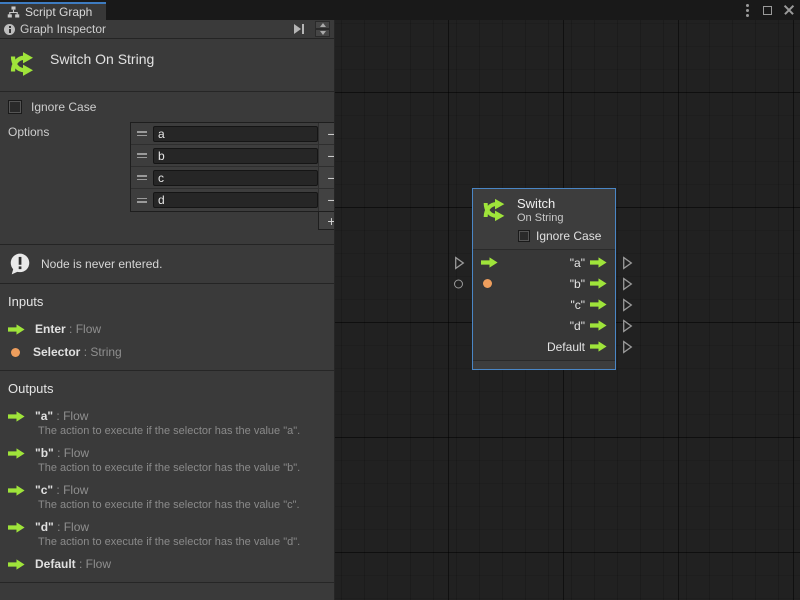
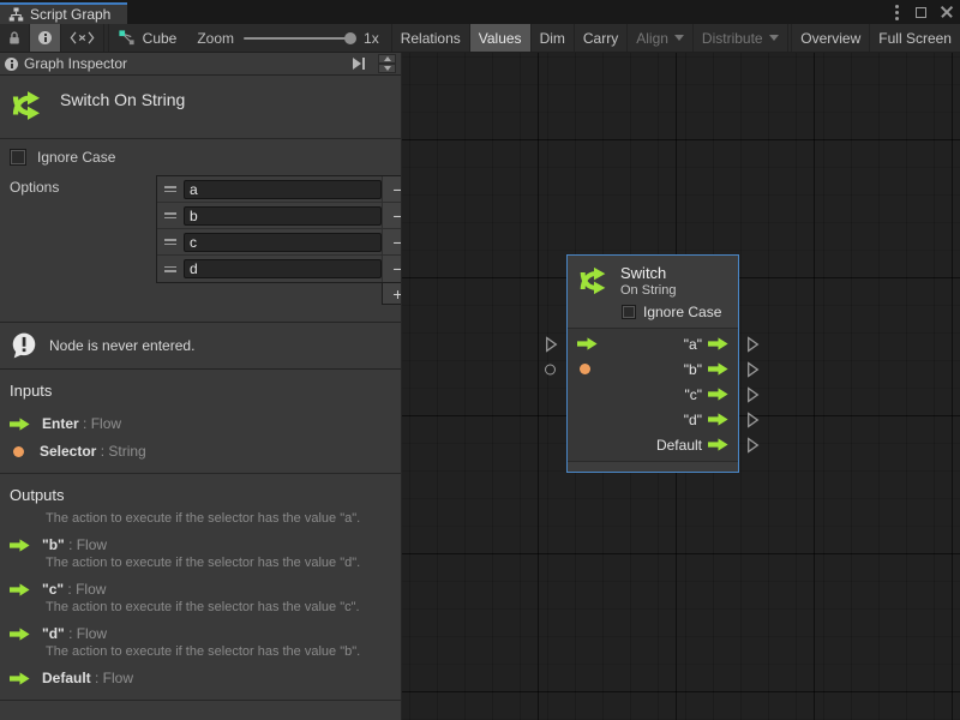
  Script Graph
+ Cube
+ Zoom
+ 1x
+ Relations
+ Values
+ Dim
+ Carry
+ Align
+ Distribute
+ Overview
+ Full Screen
  Graph Inspector
  Switch On String
  Ignore Case
  Options
  a
  −
  b
  −
  c
  −
  d
  −
  +
  Node is never entered.
  Inputs
  Enter : Flow
  Selector : String
  Outputs
- "a" : Flow
  The action to execute if the selector has the value "a".
  "b" : Flow
- The action to execute if the selector has the value "b".
+ The action to execute if the selector has the value "d".
  "c" : Flow
  The action to execute if the selector has the value "c".
  "d" : Flow
- The action to execute if the selector has the value "d".
+ The action to execute if the selector has the value "b".
  Default : Flow
  Switch
  On String
  Ignore Case
  "a"
  "b"
  "c"
  "d"
  Default
